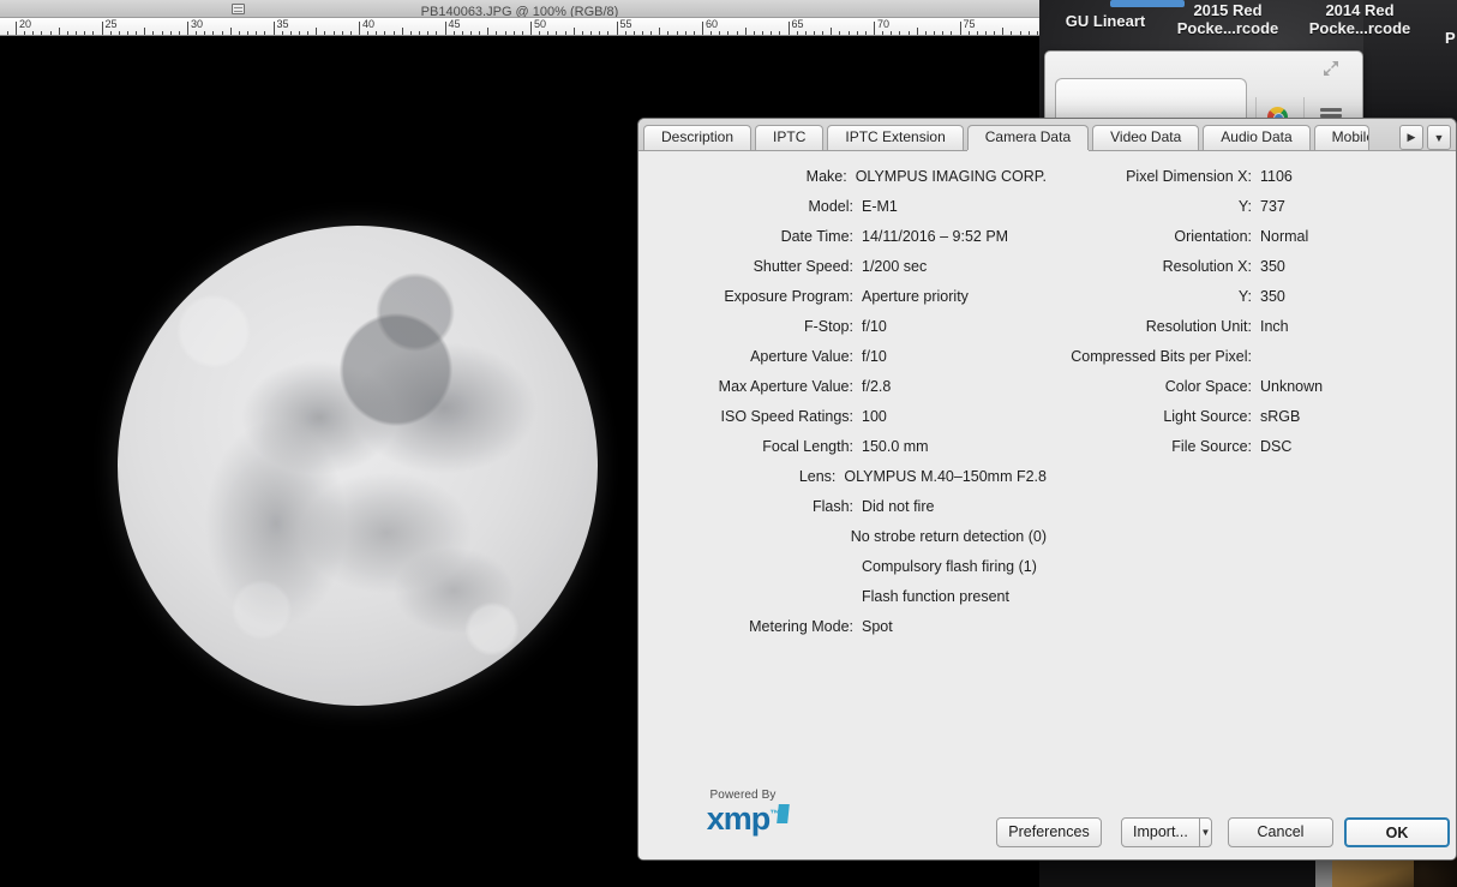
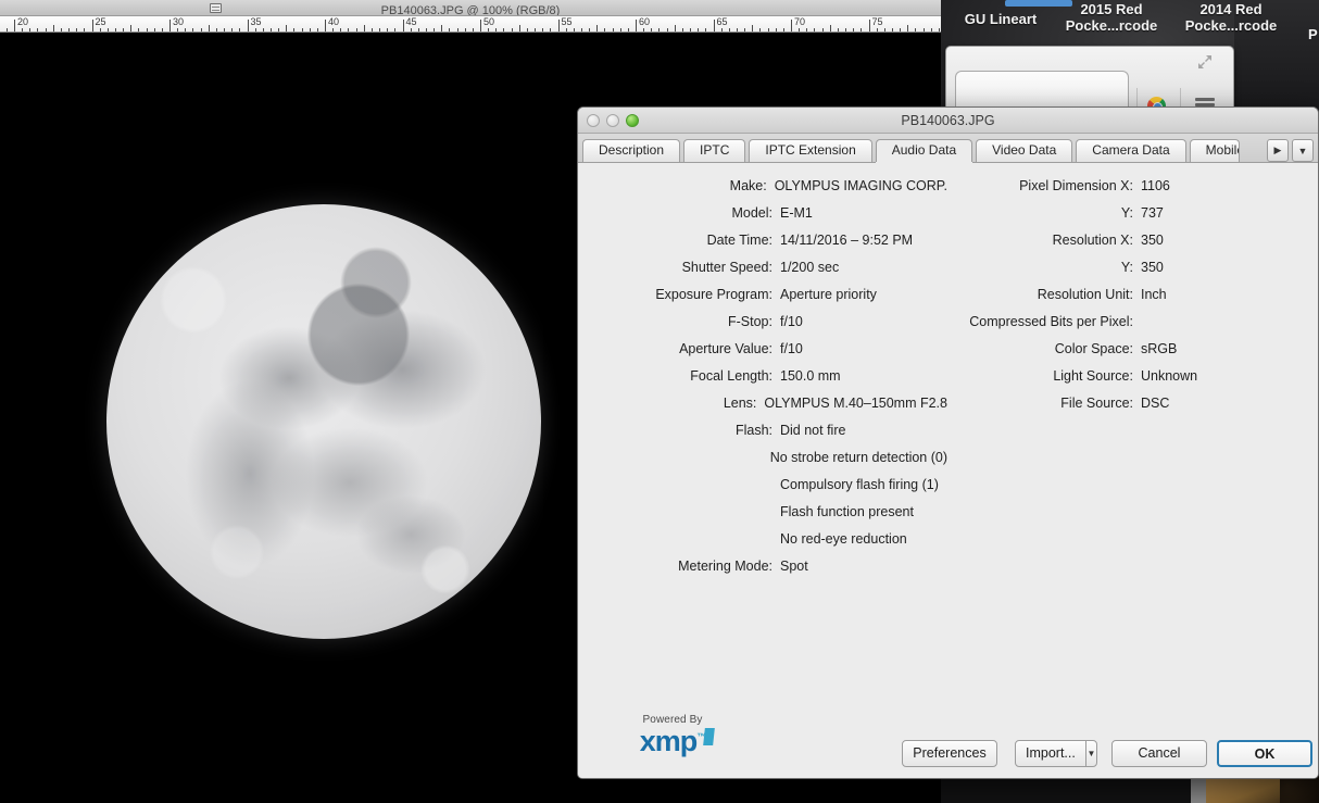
  GU Lineart
  2015 Red
  Pocke...rcode
  2014 Red
  Pocke...rcode
  P
  PB140063.JPG @ 100% (RGB/8)
  20
  25
  30
  35
  40
  45
  50
  55
  60
  65
  70
  75
+ PB140063.JPG
  Description
  IPTC
  IPTC Extension
- Camera Data
+ Audio Data
  Video Data
- Audio Data
+ Camera Data
  Mobil
  ▶
  ▼
  Make:
  OLYMPUS IMAGING CORP.
  Model:
  E-M1
  Date Time:
  14/11/2016 – 9:52 PM
  Shutter Speed:
  1/200 sec
  Exposure Program:
  Aperture priority
  F-Stop:
  f/10
  Aperture Value:
  f/10
- Max Aperture Value:
- f/2.8
- ISO Speed Ratings:
- 100
  Focal Length:
  150.0 mm
  Lens:
  OLYMPUS M.40–150mm F2.8
  Flash:
  Did not fire
  No strobe return detection (0)
  Compulsory flash firing (1)
  Flash function present
+ No red-eye reduction
  Metering Mode:
  Spot
  Pixel Dimension X:
  1106
  Y:
  737
- Orientation:
- Normal
  Resolution X:
  350
  Y:
  350
  Resolution Unit:
  Inch
  Compressed Bits per Pixel:
  Color Space:
- Unknown
+ sRGB
  Light Source:
- sRGB
+ Unknown
  File Source:
  DSC
  Powered By
  xmp™
  Preferences
  Import...
  ▼
  Cancel
  OK
